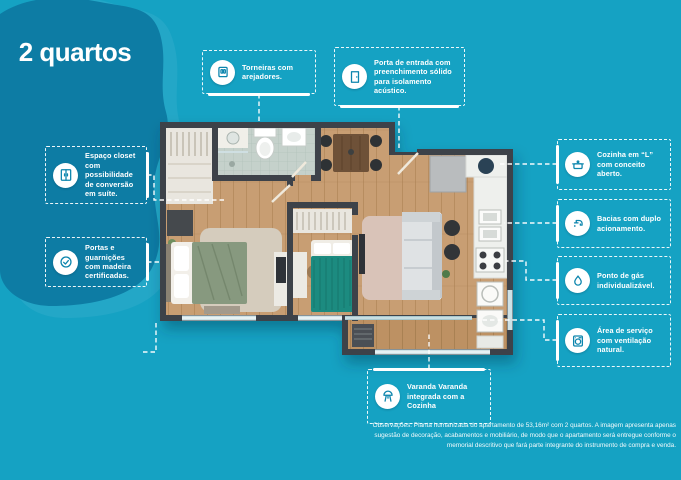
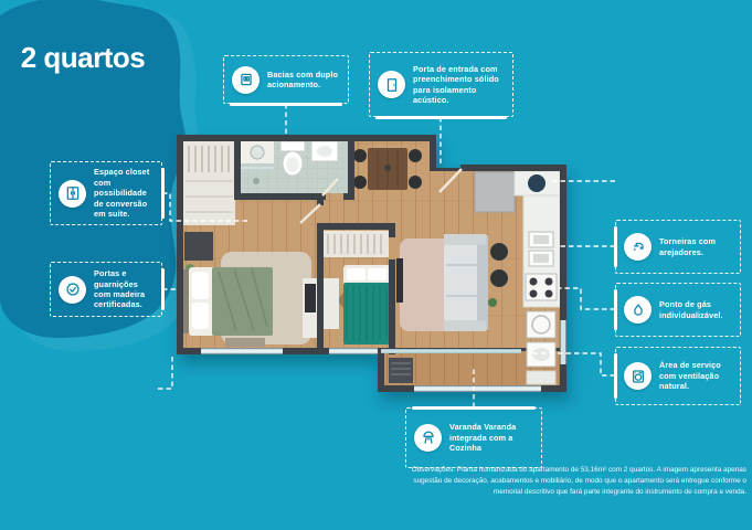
  2 quartos
- Torneiras com arejadores.
+ Bacias com duplo acionamento.
  Porta de entrada com preenchimento sólido para isolamento acústico.
  Espaço closet com possibilidade de conversão em suíte.
  Portas e guarnições com madeira certificadas.
- Cozinha em “L” com conceito aberto.
- Bacias com duplo acionamento.
+ Torneiras com arejadores.
  Ponto de gás individualizável.
  Área de serviço com ventilação natural.
  Varanda Varanda integrada com a Cozinha
